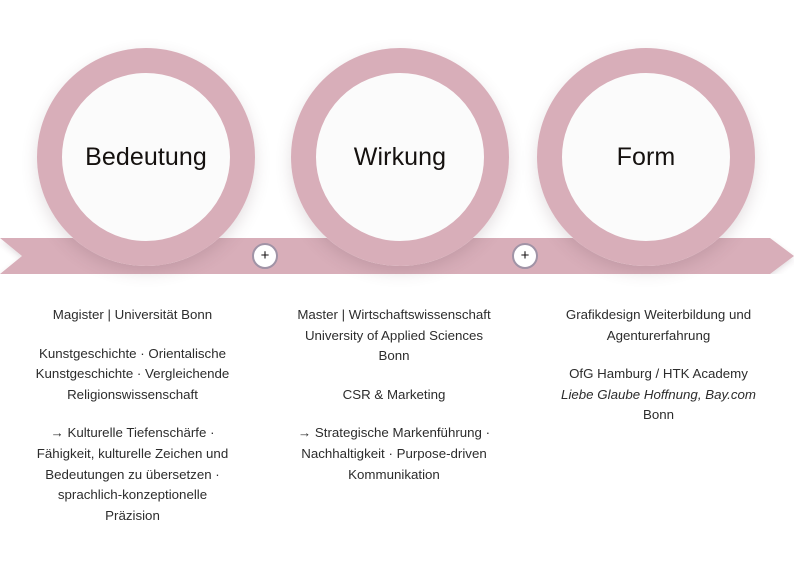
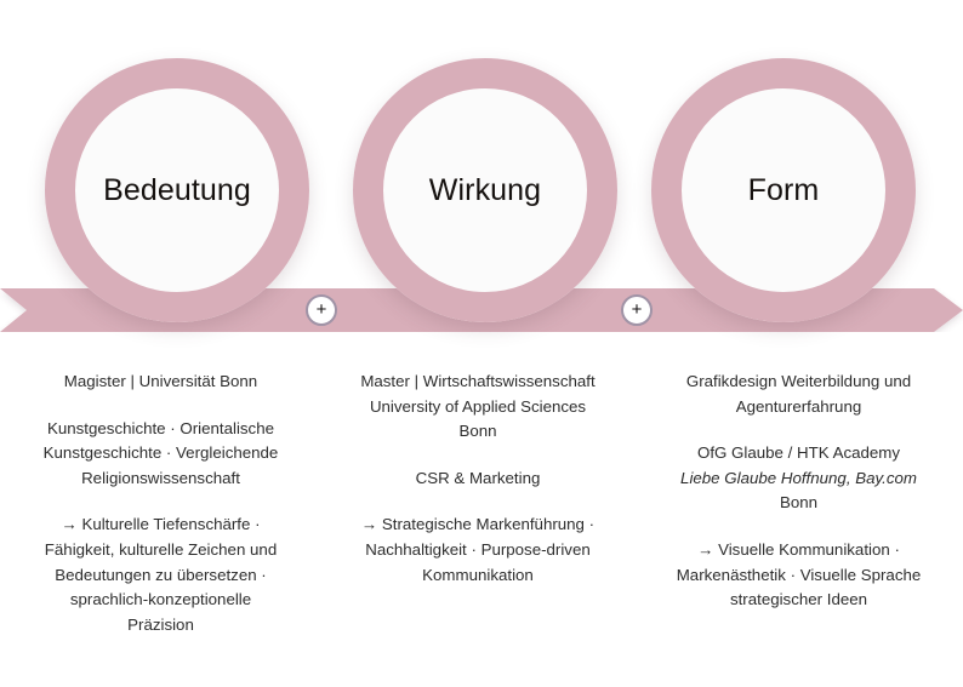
  Bedeutung
  Wirkung
  Form
  +
  +
  Magister | Universität Bonn
  Kunstgeschichte · Orientalische
  Kunstgeschichte · Vergleichende
  Religionswissenschaft
  → Kulturelle Tiefenschärfe ·
  Fähigkeit, kulturelle Zeichen und
  Bedeutungen zu übersetzen ·
  sprachlich-konzeptionelle
  Präzision
  Master | Wirtschaftswissenschaft
  University of Applied Sciences
  Bonn
  CSR & Marketing
  → Strategische Markenführung ·
  Nachhaltigkeit · Purpose-driven
  Kommunikation
  Grafikdesign Weiterbildung und
  Agenturerfahrung
- OfG Hamburg / HTK Academy
+ OfG Glaube / HTK Academy
  Liebe Glaube Hoffnung, Bay.com
  Bonn
+ → Visuelle Kommunikation ·
+ Markenästhetik · Visuelle Sprache
+ strategischer Ideen
